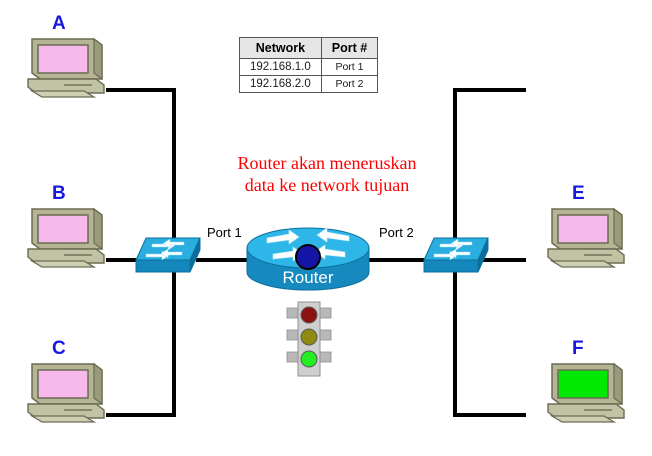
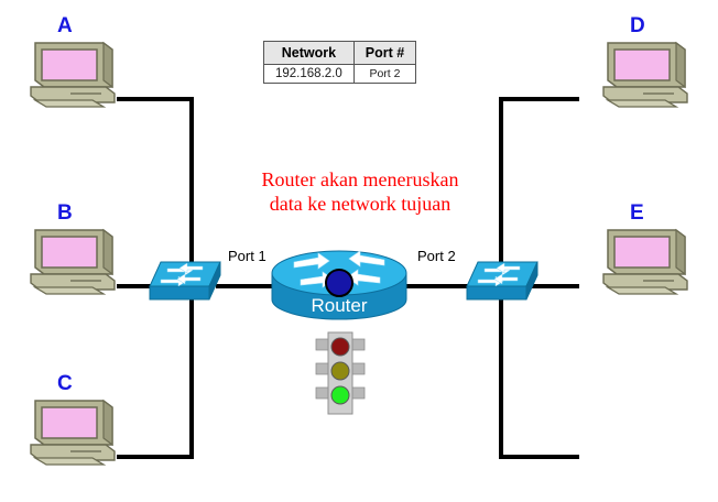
  A
  B
  C
+ D
  E
- F
  Router
  Port 1
  Port 2
  Network	Port #
- 192.168.1.0	Port 1
  192.168.2.0	Port 2
  Router akan meneruskan
  data ke network tujuan
